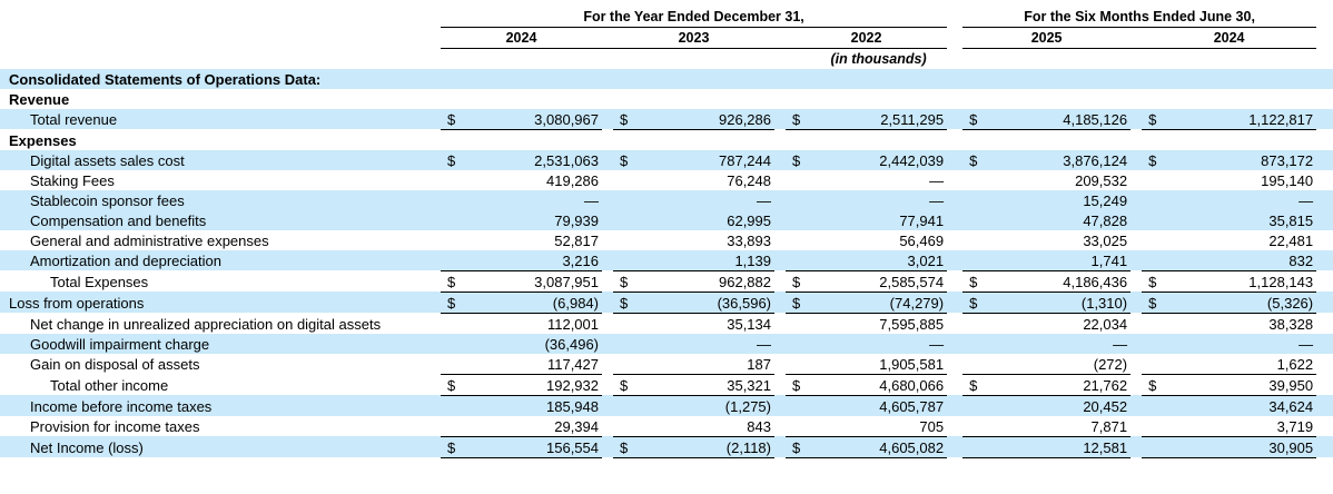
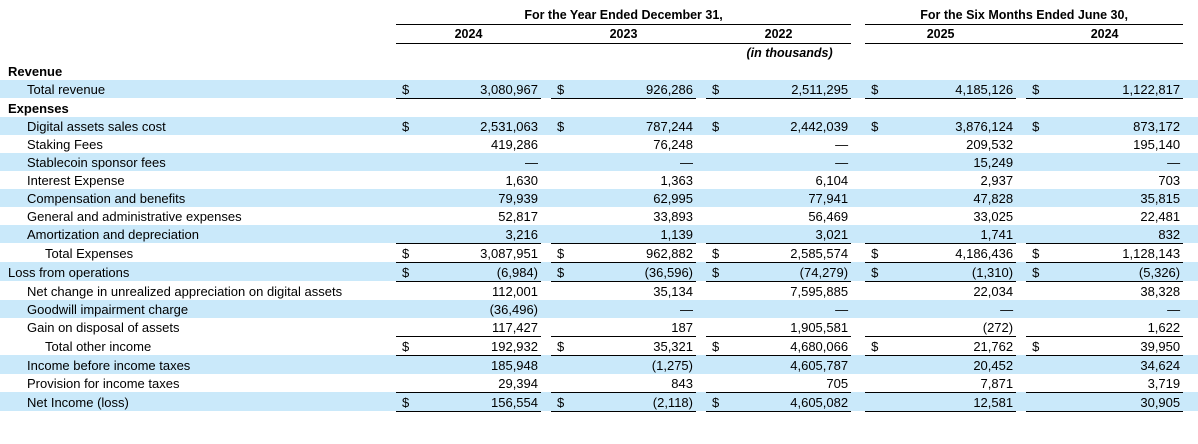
  	For the Year Ended December 31,		For the Six Months Ended June 30,
  	2024		2023		2022		2025		2024
  	(in thousands)
- Consolidated Statements of Operations Data:
  Revenue
  Total revenue	$	3,080,967		$	926,286		$	2,511,295		$	4,185,126		$	1,122,817
  Expenses
  Digital assets sales cost	$	2,531,063		$	787,244		$	2,442,039		$	3,876,124		$	873,172
  Staking Fees		419,286			76,248			—			209,532			195,140
  Stablecoin sponsor fees		—			—			—			15,249			—
+ Interest Expense		1,630			1,363			6,104			2,937			703
  Compensation and benefits		79,939			62,995			77,941			47,828			35,815
  General and administrative expenses		52,817			33,893			56,469			33,025			22,481
  Amortization and depreciation		3,216			1,139			3,021			1,741			832
  Total Expenses	$	3,087,951		$	962,882		$	2,585,574		$	4,186,436		$	1,128,143
  Loss from operations	$	(6,984)		$	(36,596)		$	(74,279)		$	(1,310)		$	(5,326)
  Net change in unrealized appreciation on digital assets		112,001			35,134			7,595,885			22,034			38,328
  Goodwill impairment charge		(36,496)			—			—			—			—
  Gain on disposal of assets		117,427			187			1,905,581			(272)			1,622
  Total other income	$	192,932		$	35,321		$	4,680,066		$	21,762		$	39,950
  Income before income taxes		185,948			(1,275)			4,605,787			20,452			34,624
  Provision for income taxes		29,394			843			705			7,871			3,719
  Net Income (loss)	$	156,554		$	(2,118)		$	4,605,082			12,581			30,905
